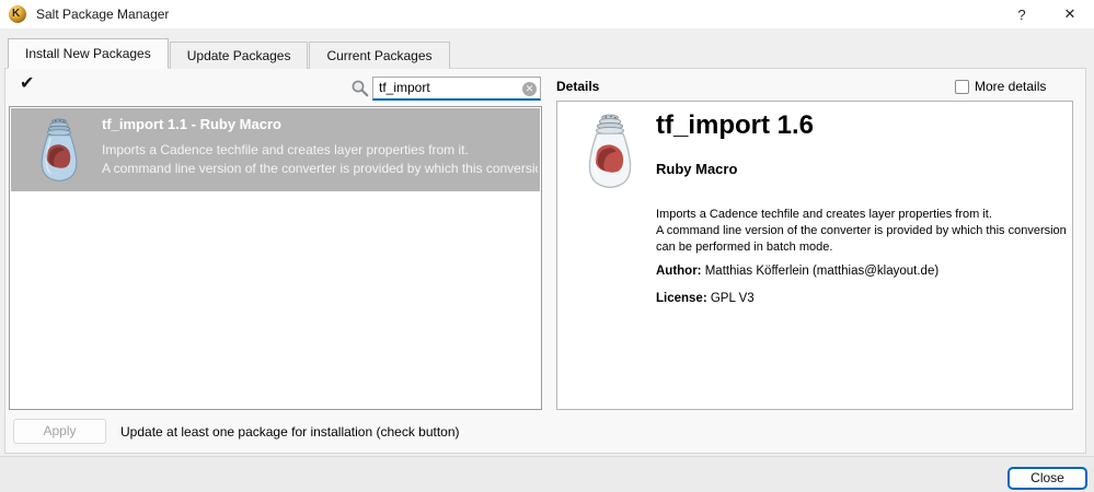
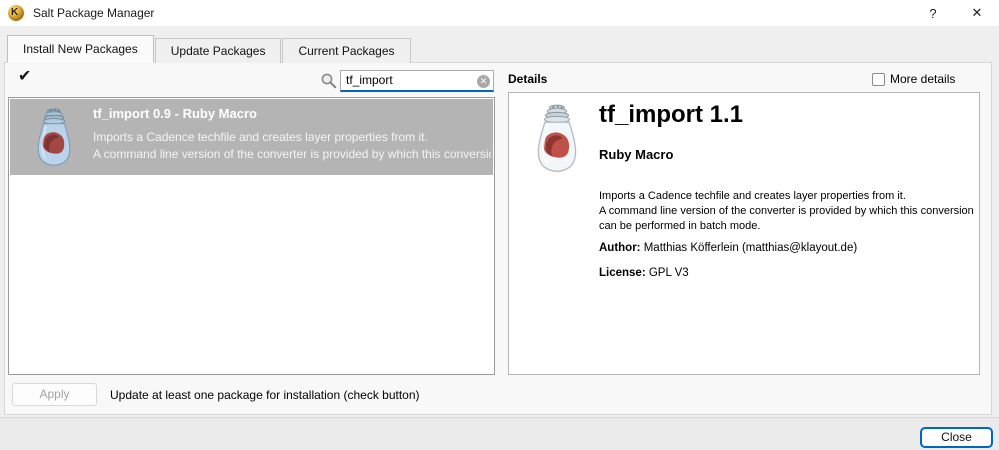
  K
  Salt Package Manager
  ?
  ✕
  Install New Packages
  Update Packages
  Current Packages
  ✔
  tf_import
  ✕
- tf_import 1.1 - Ruby Macro
+ tf_import 0.9 - Ruby Macro
  Imports a Cadence techfile and creates layer properties from it.
  Apply
  Update at least one package for installation (check button)
  Details
  More details
- tf_import 1.6
+ tf_import 1.1
  Ruby Macro
  Imports a Cadence techfile and creates layer properties from it.
  A command line version of the converter is provided by which this conversion can be performed in batch mode.
  Author: Matthias Köfferlein (matthias@klayout.de)
  License: GPL V3
  Close
